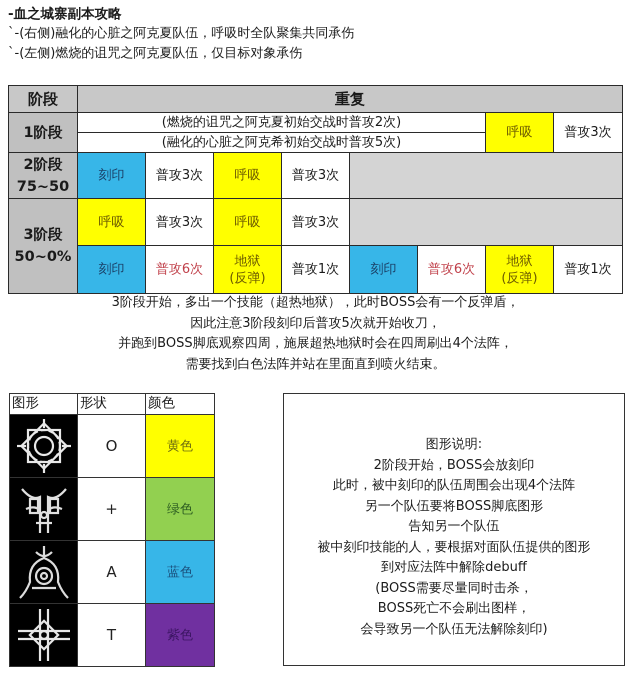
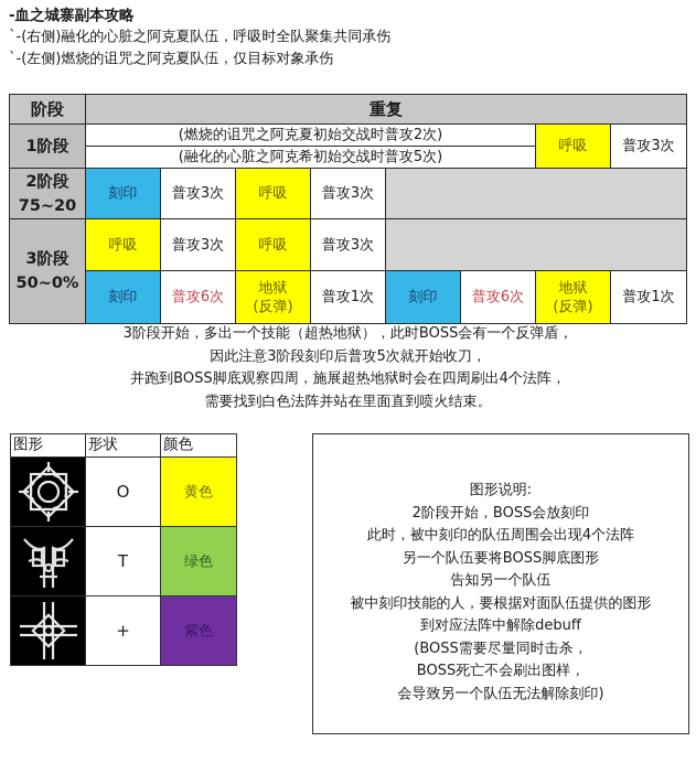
  -血之城寨副本攻略
  `-(右侧)融化的心脏之阿克夏队伍，呼吸时全队聚集共同承伤
  `-(左侧)燃烧的诅咒之阿克夏队伍，仅目标对象承伤
  阶段	重复
  1阶段	(燃烧的诅咒之阿克夏初始交战时普攻2次)	呼吸	普攻3次
  (融化的心脏之阿克希初始交战时普攻5次)
- 2阶段 75~50	刻印	普攻3次	呼吸	普攻3次
+ 2阶段 75~20	刻印	普攻3次	呼吸	普攻3次
  3阶段 50~0%	呼吸	普攻3次	呼吸	普攻3次
  刻印	普攻6次	地狱 (反弹)	普攻1次	刻印	普攻6次	地狱 (反弹)	普攻1次
  3阶段开始，多出一个技能（超热地狱），此时BOSS会有一个反弹盾，
  因此注意3阶段刻印后普攻5次就开始收刀，
  并跑到BOSS脚底观察四周，施展超热地狱时会在四周刷出4个法阵，
  需要找到白色法阵并站在里面直到喷火结束。
  图形	形状	颜色
  	O	黄色
- 	+	绿色
+ 	T	绿色
- 	A	蓝色
- 	T	紫色
+ 	+	紫色
  图形说明:
  2阶段开始，BOSS会放刻印
  此时，被中刻印的队伍周围会出现4个法阵
  另一个队伍要将BOSS脚底图形
  告知另一个队伍
  被中刻印技能的人，要根据对面队伍提供的图形
  到对应法阵中解除debuff
  (BOSS需要尽量同时击杀，
  BOSS死亡不会刷出图样，
  会导致另一个队伍无法解除刻印)
